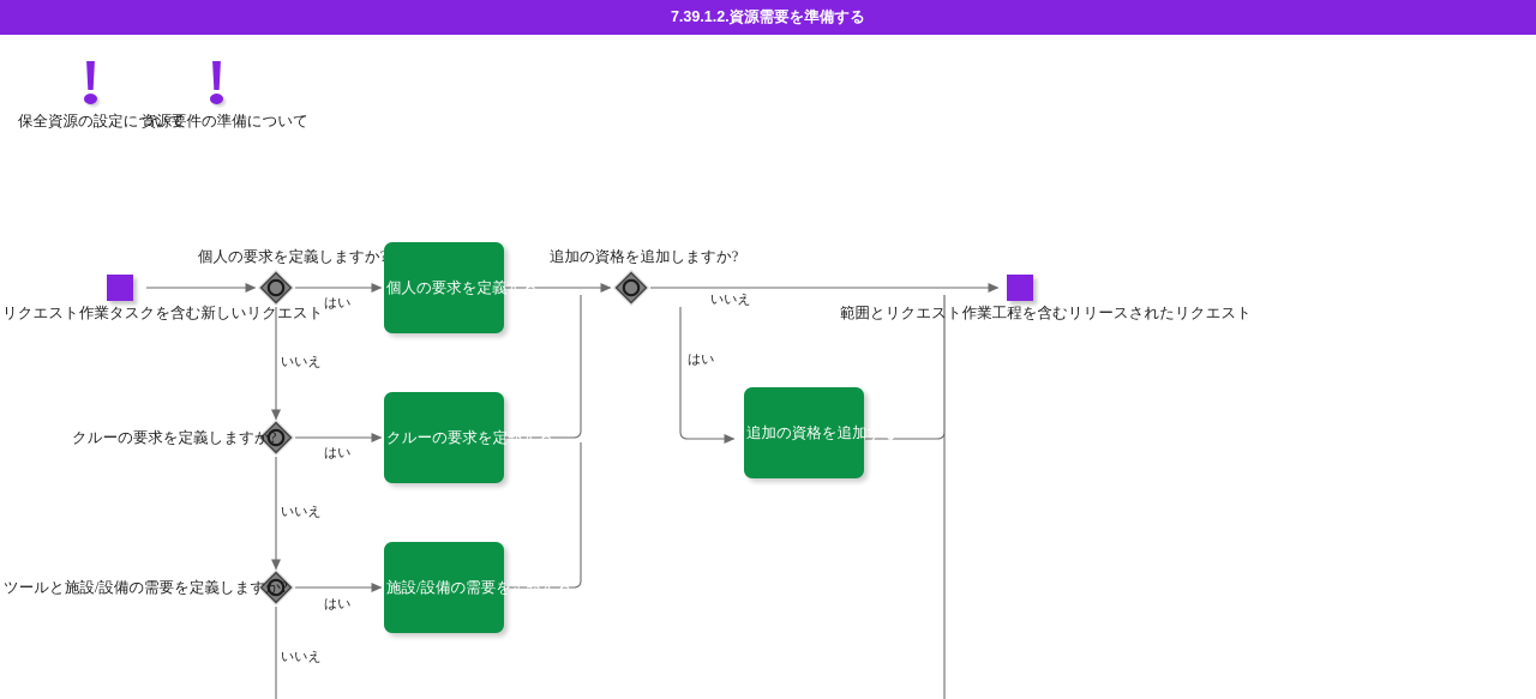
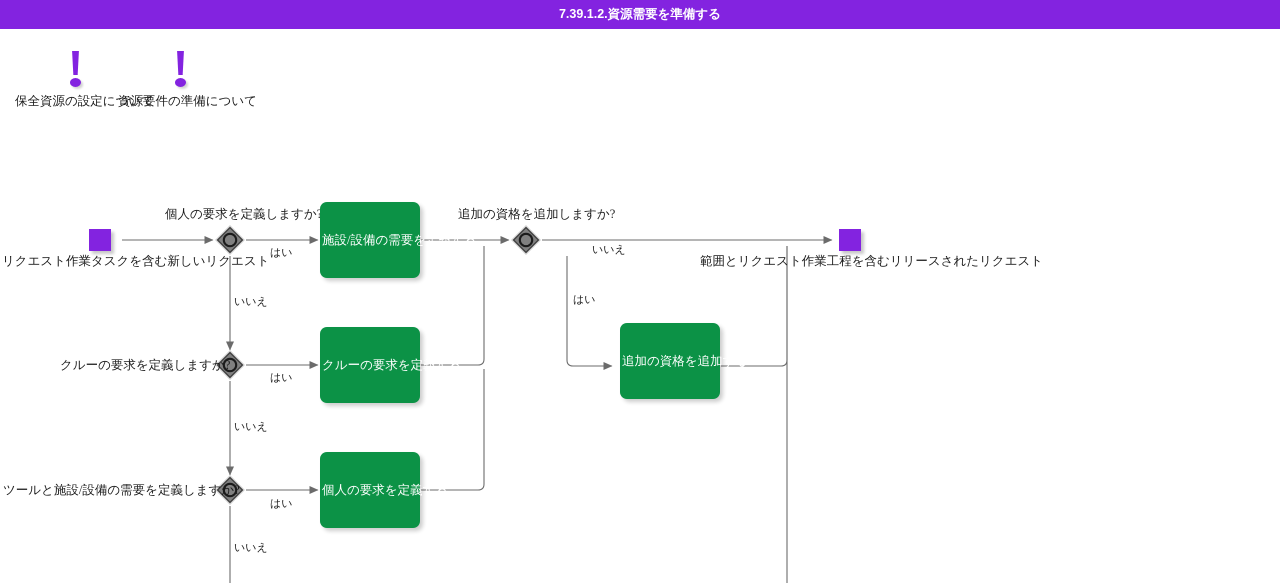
  7.39.1.2.資源需要を準備する
  保全資源の設定について
  資源要件の準備について
  リクエスト作業タスクを含む新しいリクエスト
  個人の要求を定義しますか
  はい
  いいえ
- 個人の要求を定義する
+ 施設/設備の需要を定義する
  追加の資格を追加しますか?
  いいえ
  はい
  範囲とリクエスト作業工程を含むリリースされたリクエスト
  クルーの要求を定義しますか?
  はい
  いいえ
  クルーの要求を定義する
  追加の資格を追加する
  ツールと施設/設備の需要を定義しますか?
  はい
  いいえ
- 施設/設備の需要を定義する
+ 個人の要求を定義する
